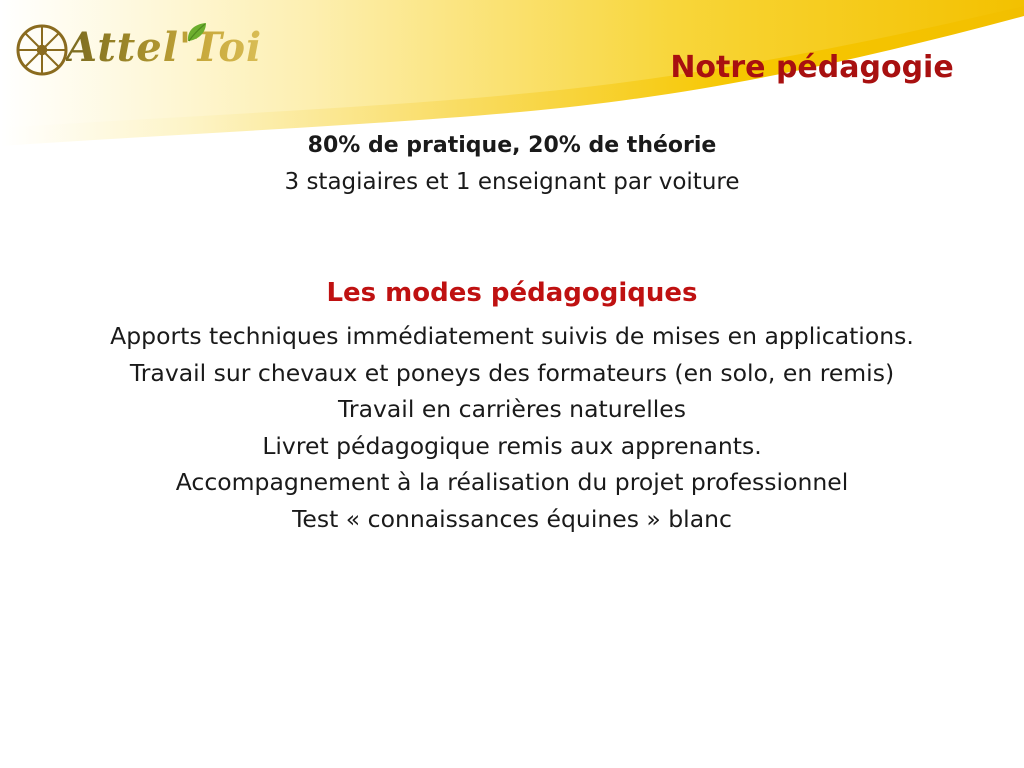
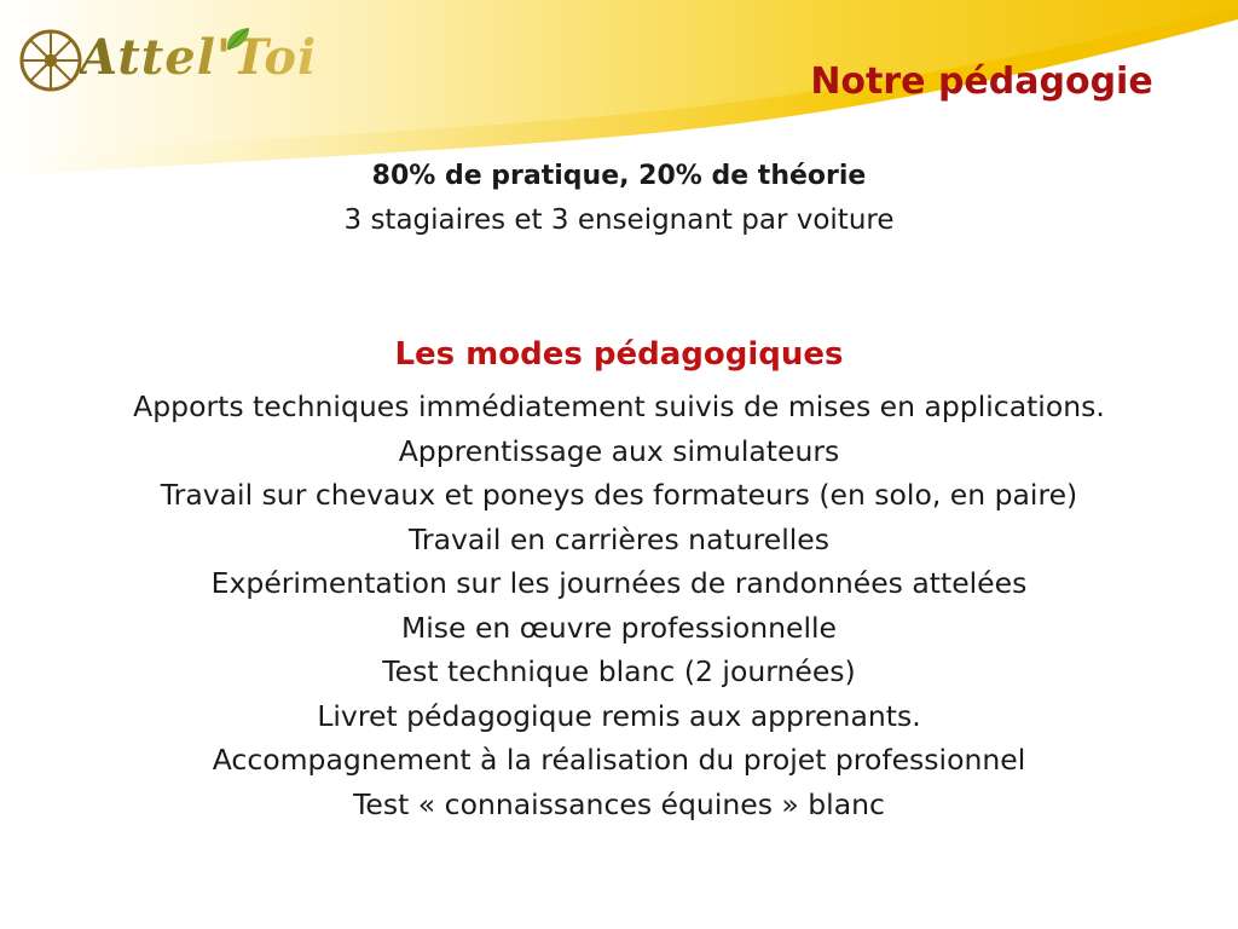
  Attel'Toi
  Notre pédagogie
  80% de pratique, 20% de théorie
- 3 stagiaires et 1 enseignant par voiture
+ 3 stagiaires et 3 enseignant par voiture
  Les modes pédagogiques
  Apports techniques immédiatement suivis de mises en applications.
+ Apprentissage aux simulateurs
- Travail sur chevaux et poneys des formateurs (en solo, en remis)
+ Travail sur chevaux et poneys des formateurs (en solo, en paire)
  Travail en carrières naturelles
+ Expérimentation sur les journées de randonnées attelées
+ Mise en œuvre professionnelle
+ Test technique blanc (2 journées)
  Livret pédagogique remis aux apprenants.
  Accompagnement à la réalisation du projet professionnel
  Test « connaissances équines » blanc
